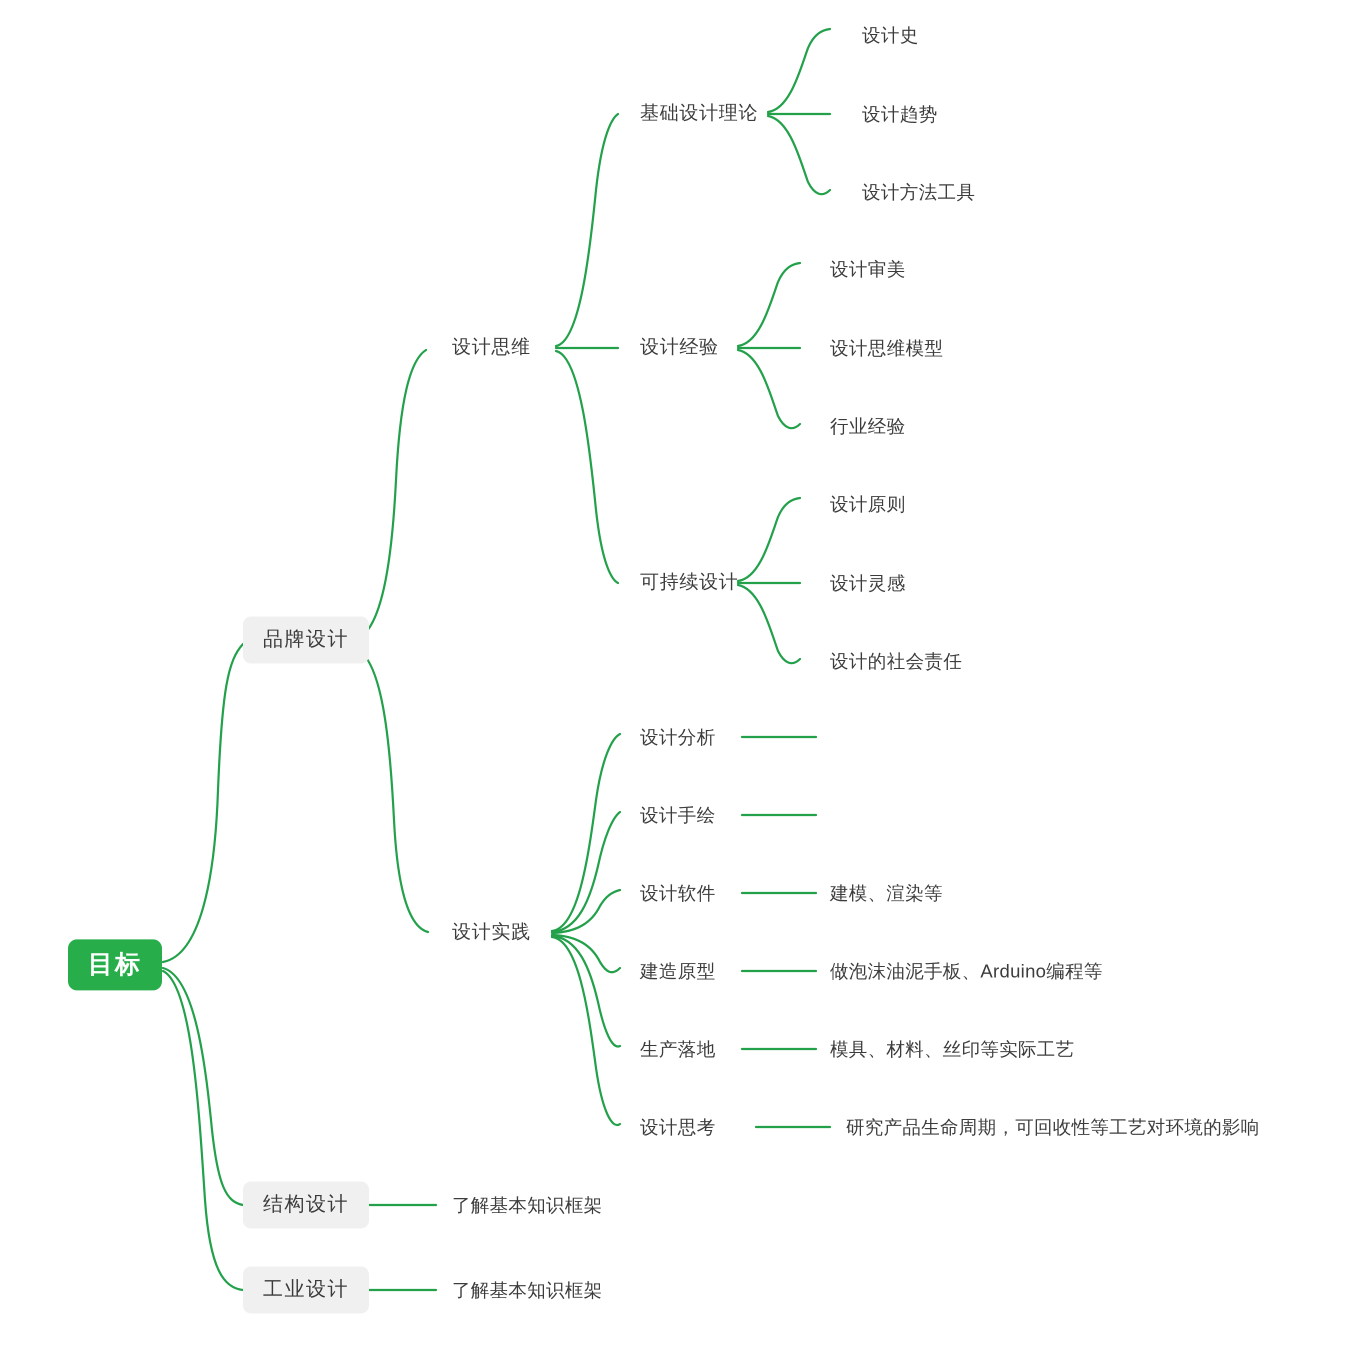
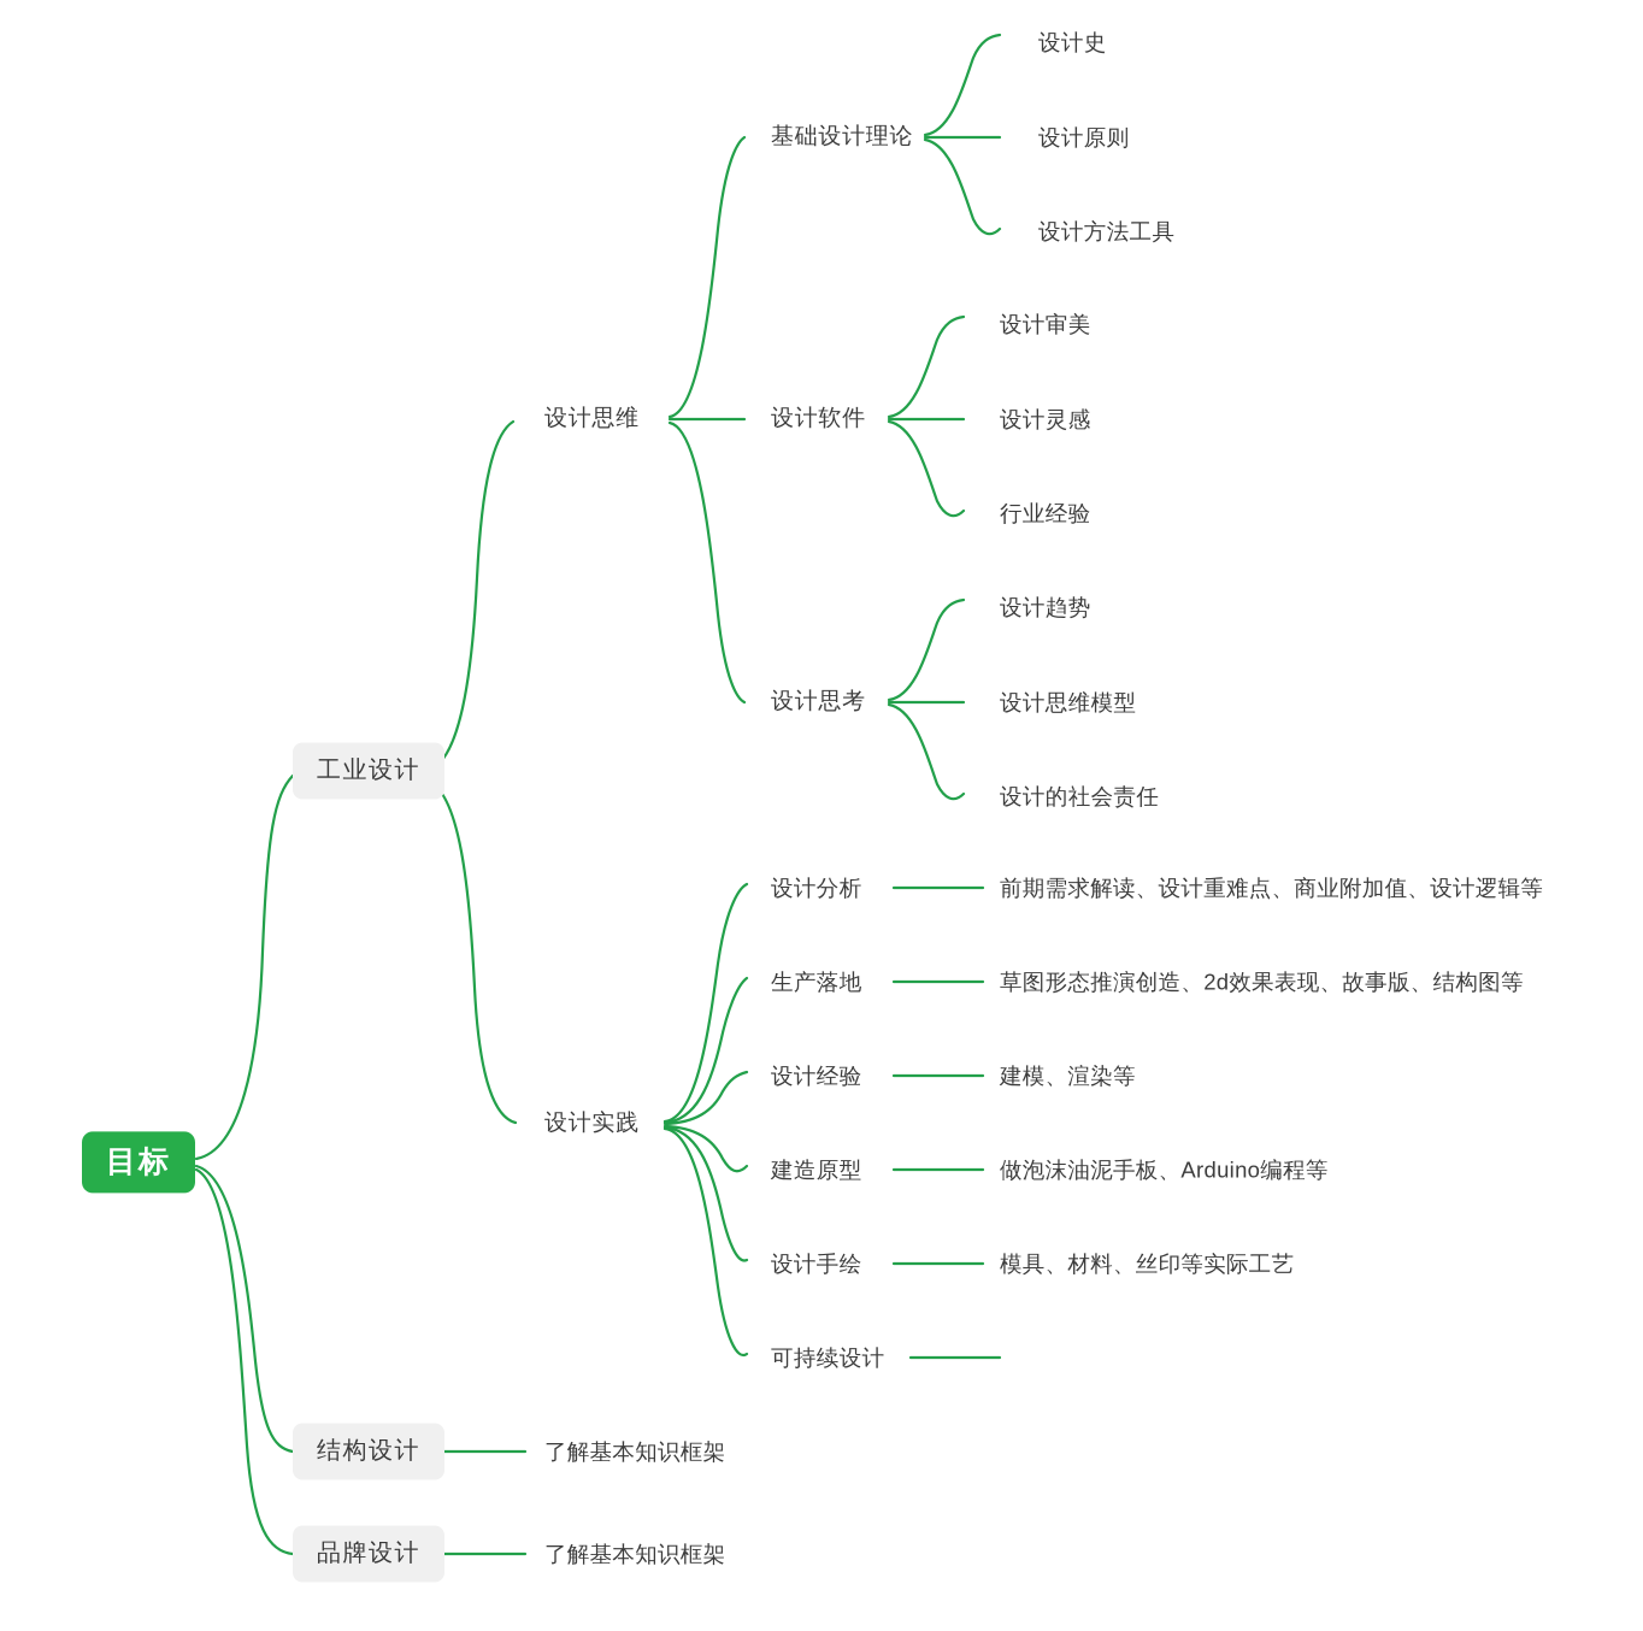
  目标
- 品牌设计
+ 工业设计
  结构设计
- 工业设计
+ 品牌设计
  设计思维
  设计实践
  基础设计理论
- 设计经验
+ 设计软件
- 可持续设计
+ 设计思考
  设计史
- 设计趋势
+ 设计原则
  设计方法工具
  设计审美
- 设计思维模型
+ 设计灵感
  行业经验
- 设计原则
+ 设计趋势
- 设计灵感
+ 设计思维模型
  设计的社会责任
  设计分析
- 设计手绘
+ 生产落地
- 设计软件
+ 设计经验
  建造原型
- 生产落地
+ 设计手绘
- 设计思考
+ 可持续设计
+ 前期需求解读、设计重难点、商业附加值、设计逻辑等
+ 草图形态推演创造、2d效果表现、故事版、结构图等
  建模、渲染等
  做泡沫油泥手板、Arduino编程等
  模具、材料、丝印等实际工艺
- 研究产品生命周期，可回收性等工艺对环境的影响
  了解基本知识框架
  了解基本知识框架
